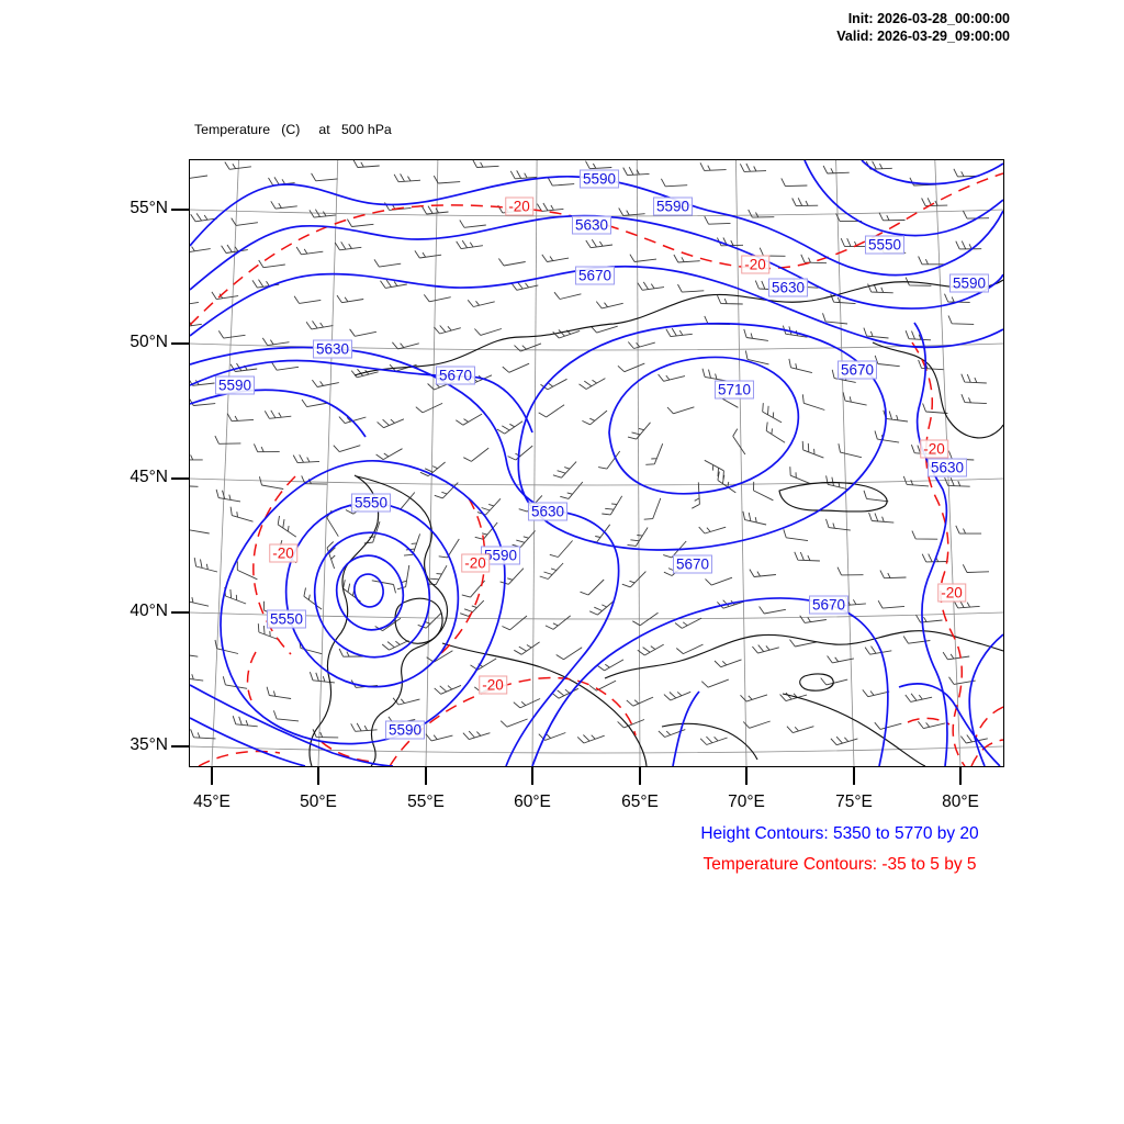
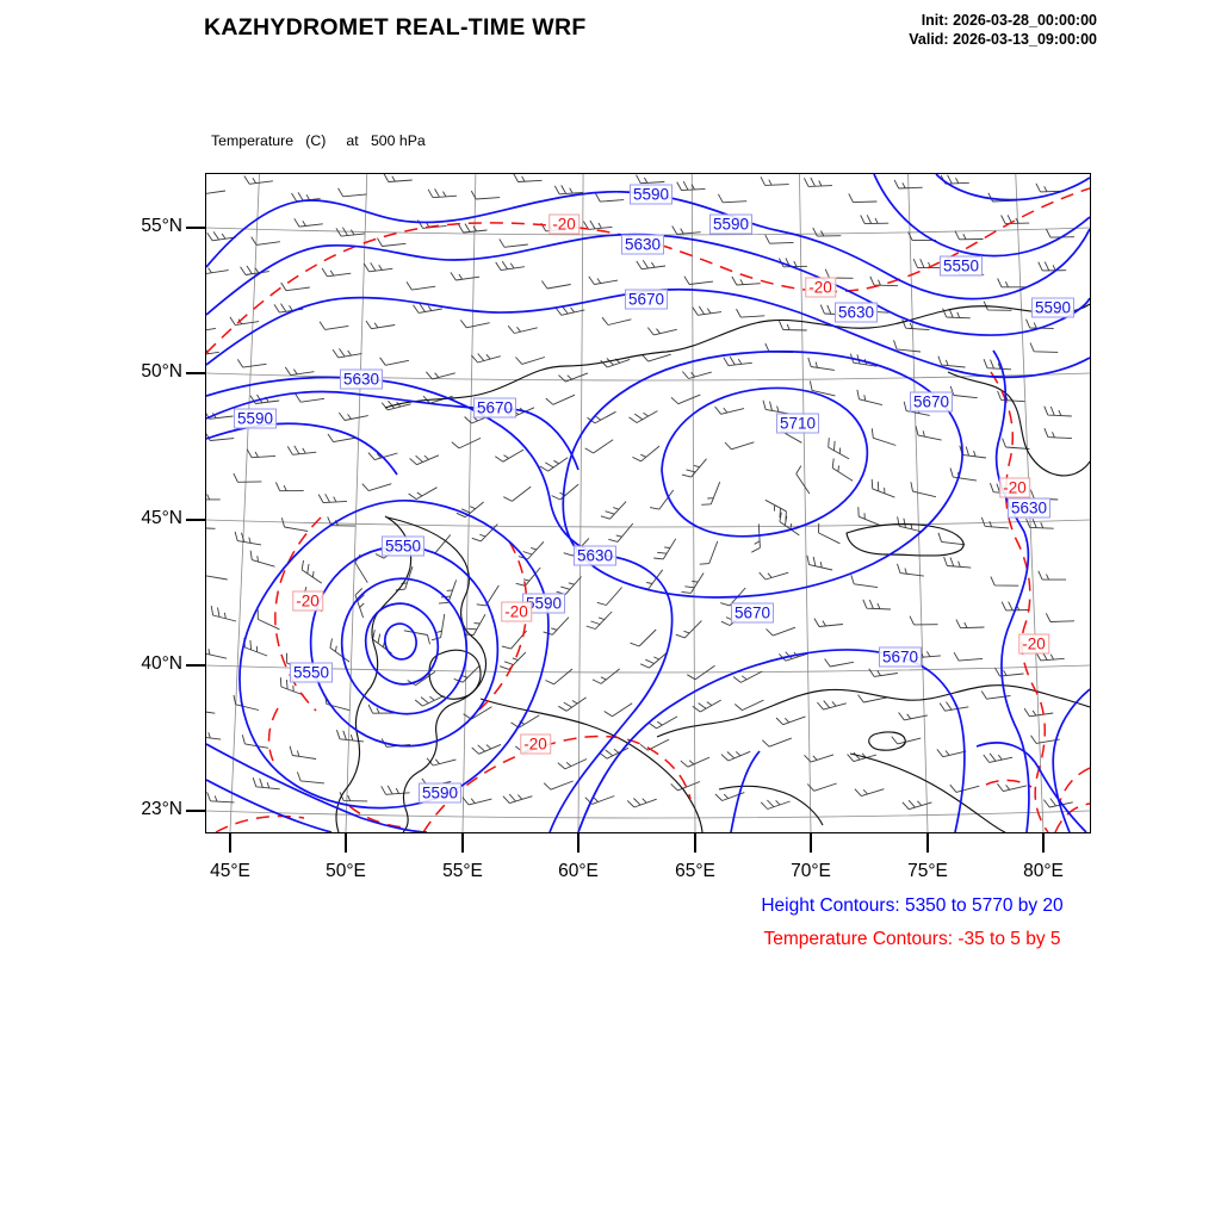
+ KAZHYDROMET REAL-TIME WRF
  Init: 2026-03-28_00:00:00
- Valid: 2026-03-29_09:00:00
+ Valid: 2026-03-13_09:00:00
  Temperature (C) at 500 hPa
  5590
  5590
  5630
  5550
  5670
  5630
  5590
  5630
  5670
  5670
  5590
  5710
  5630
  5550
  5630
  5590
  5670
  5670
  5550
  5590
  -20
  -20
  -20
  -20
  -20
  -20
  -20
  55°N
  50°N
  45°N
  40°N
- 35°N
+ 23°N
  45°E
  50°E
  55°E
  60°E
  65°E
  70°E
  75°E
  80°E
  Height Contours: 5350 to 5770 by 20
  Temperature Contours: -35 to 5 by 5
